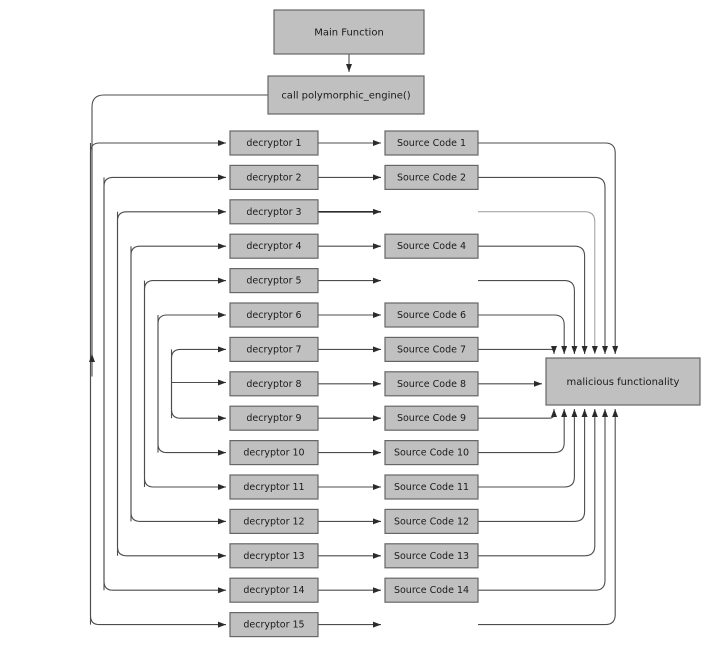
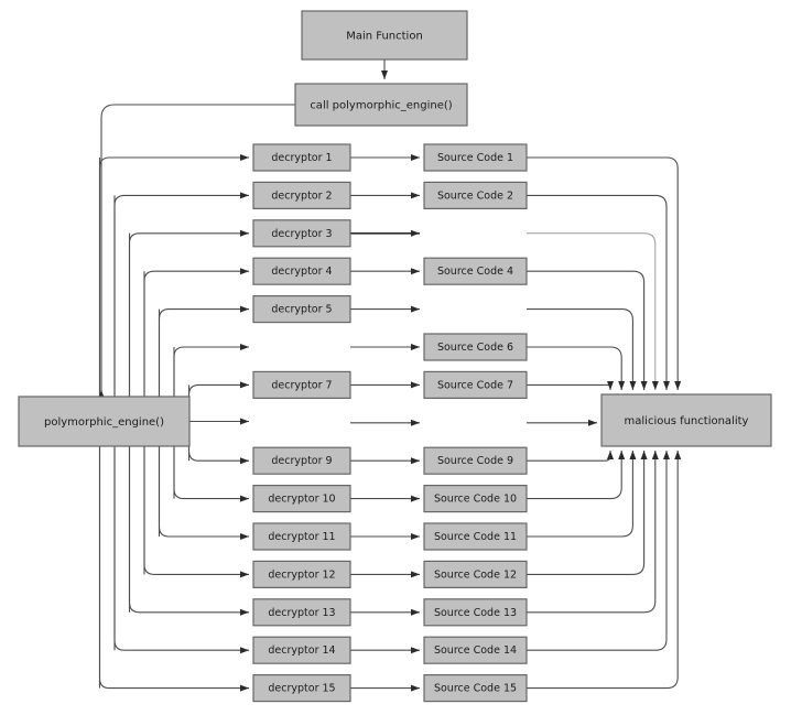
  Main Function
  call polymorphic_engine()
+ polymorphic_engine()
  malicious functionality
  decryptor 1
  Source Code 1
  decryptor 2
  Source Code 2
  decryptor 3
  decryptor 4
  Source Code 4
  decryptor 5
- decryptor 6
  Source Code 6
  decryptor 7
  Source Code 7
- decryptor 8
- Source Code 8
  decryptor 9
  Source Code 9
  decryptor 10
  Source Code 10
  decryptor 11
  Source Code 11
  decryptor 12
  Source Code 12
  decryptor 13
  Source Code 13
  decryptor 14
  Source Code 14
  decryptor 15
+ Source Code 15
